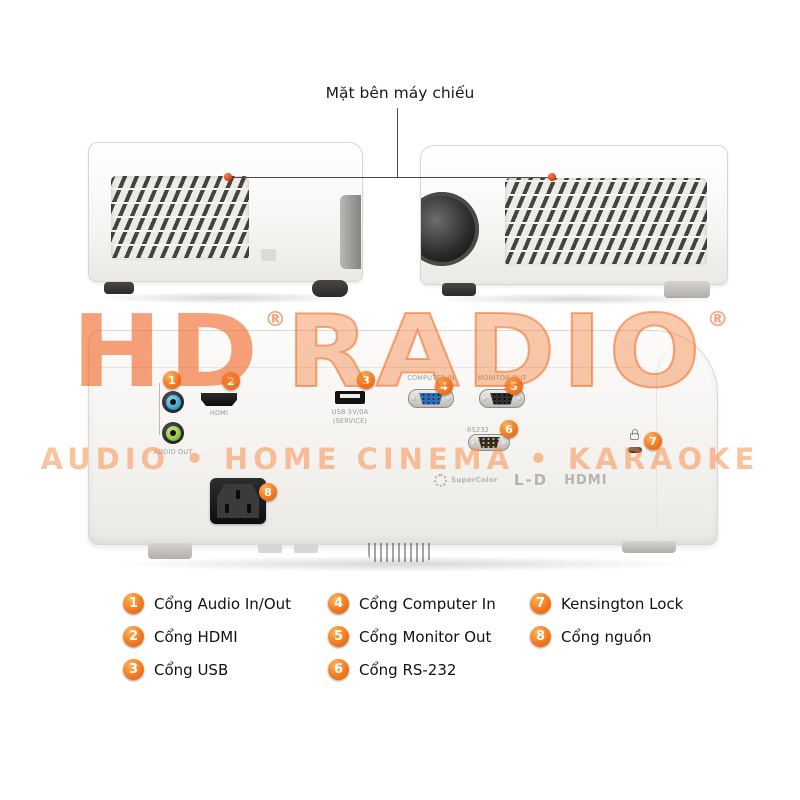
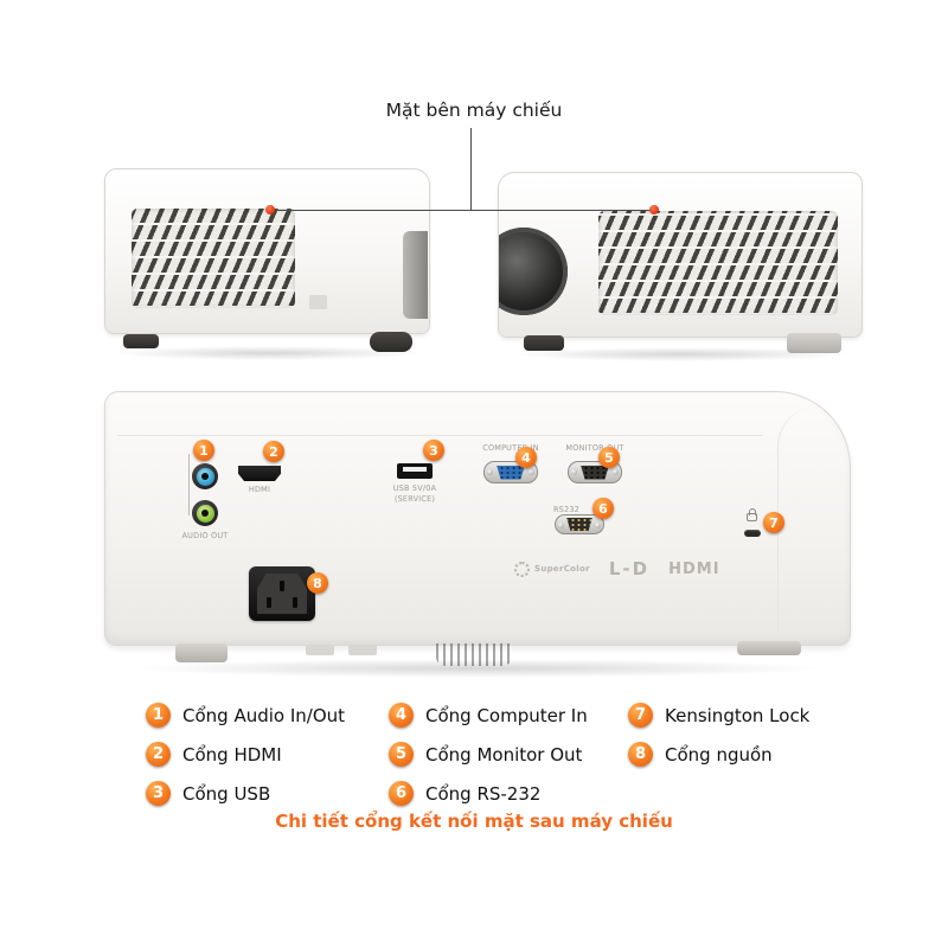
  Mặt bên máy chiếu
  AUDIO OUT
  HDMI
  USB 5V/0A
  (SERVICE)
  COMPUTN
  MONITOUT
  RS232
  SuperColor
  L-D
  HDMI
  1
  2
  3
  4
  5
  6
  7
  8
- HD®RADIO®
- AUDIO • HOME CINEMA • KARAOKE
  1
  Cổng Audio In/Out
  2
  Cổng HDMI
  3
  Cổng USB
  4
  Cổng Computer In
  5
  Cổng Monitor Out
  6
  Cổng RS-232
  7
  Kensington Lock
  8
  Cổng nguồn
+ Chi tiết cổng kết nối mặt sau máy chiếu
